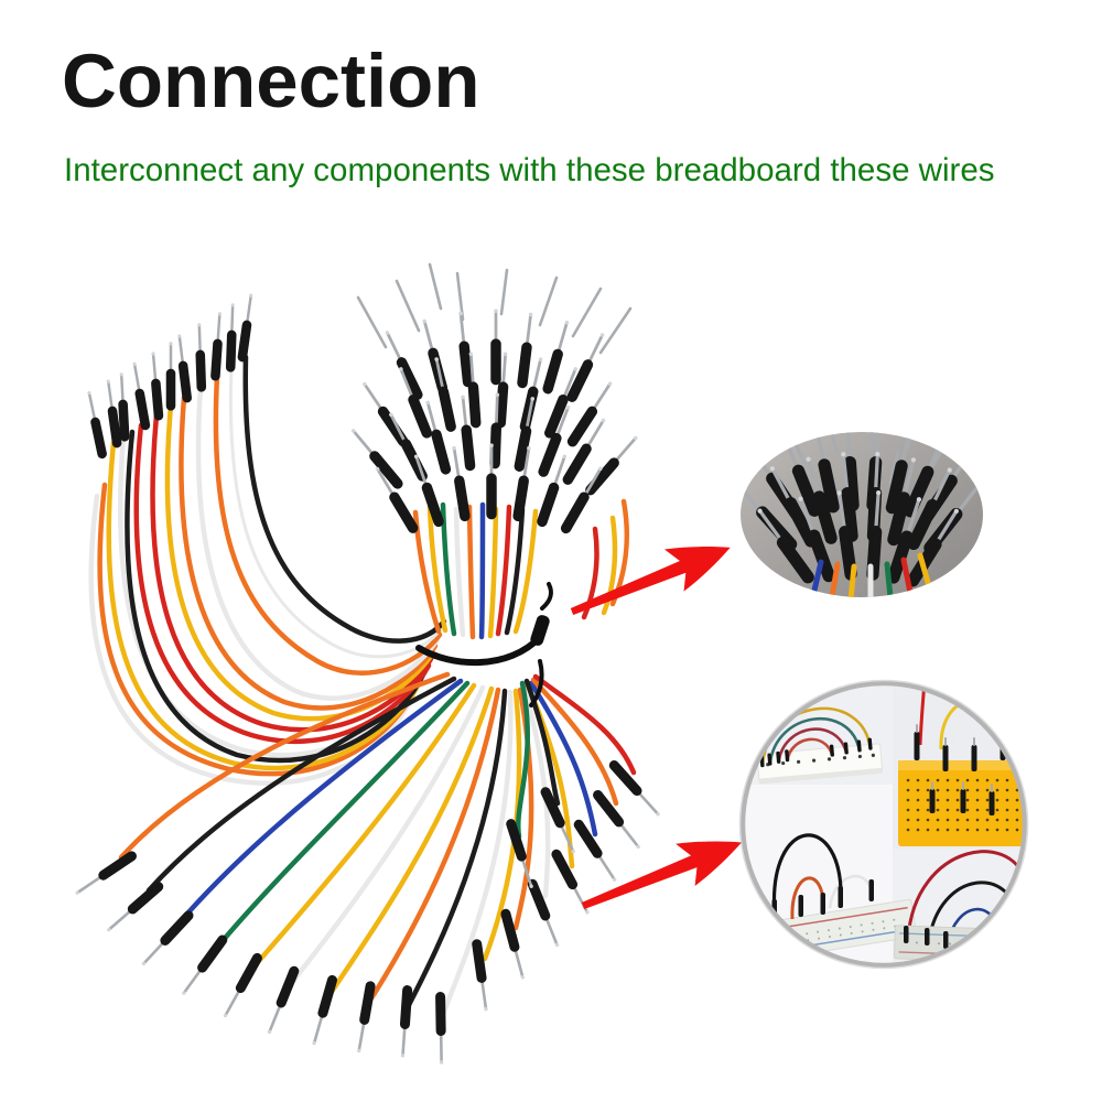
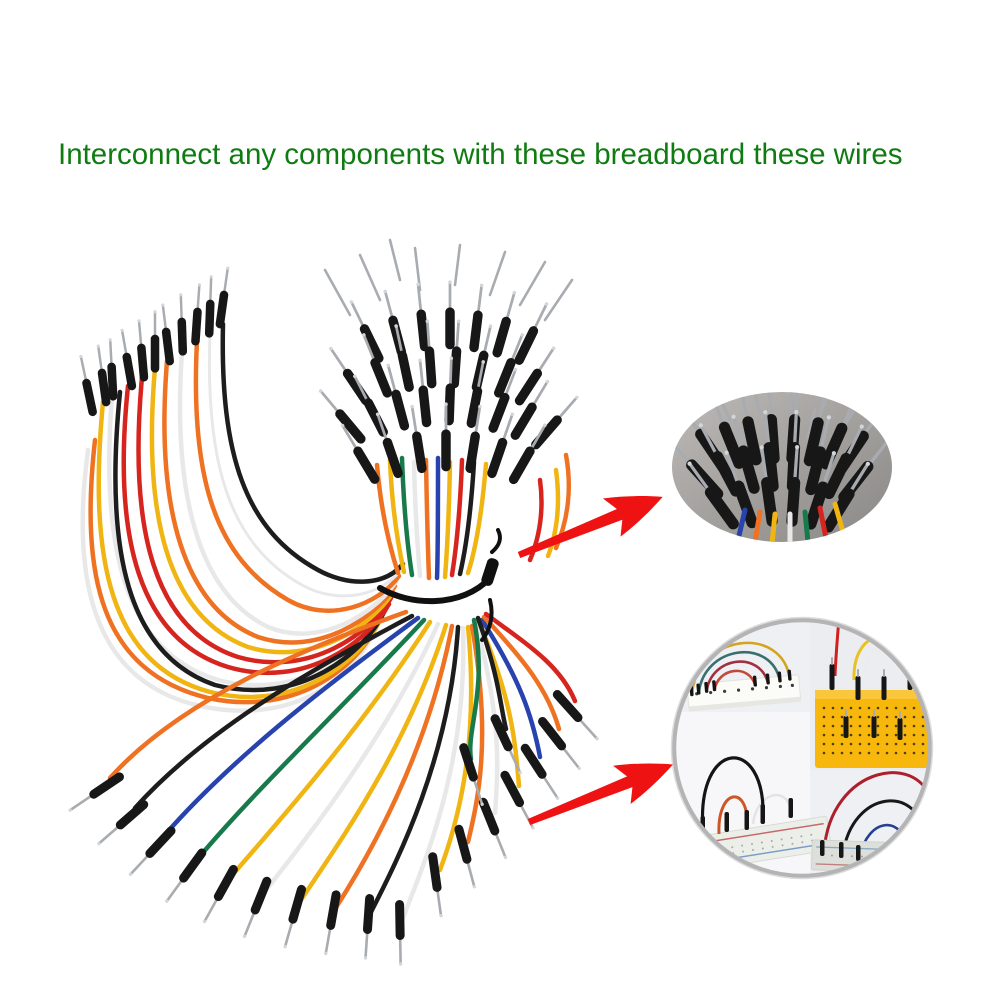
- Connection
  Interconnect any components with these breadboard these wires
